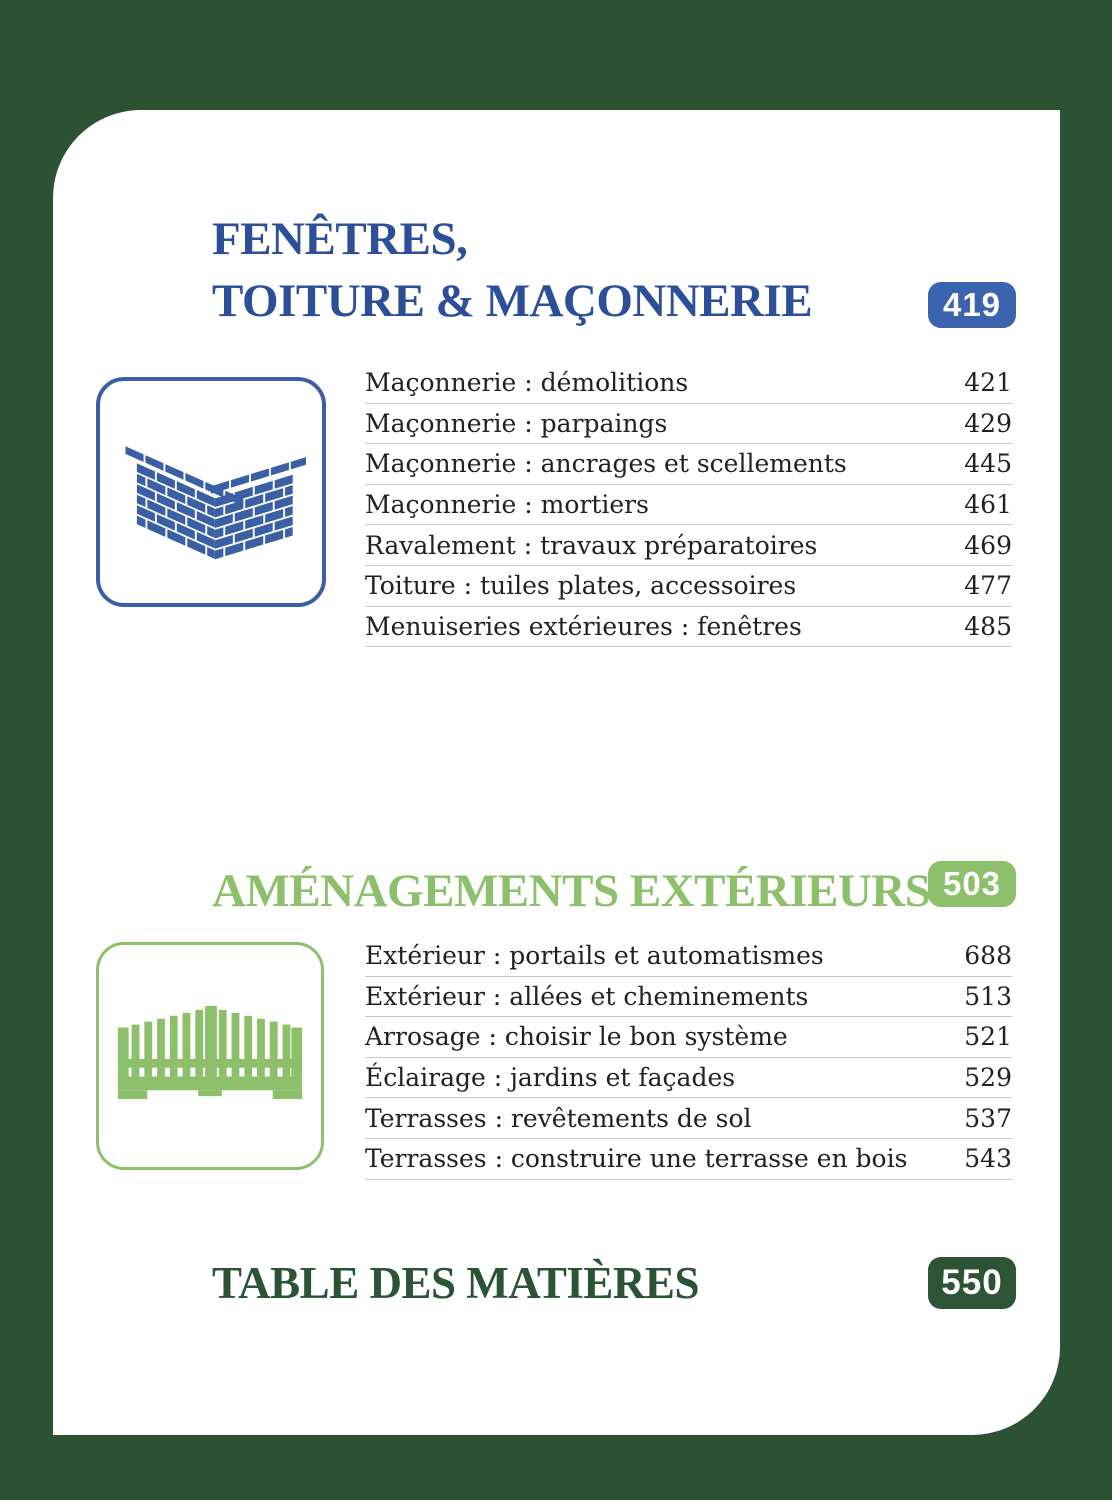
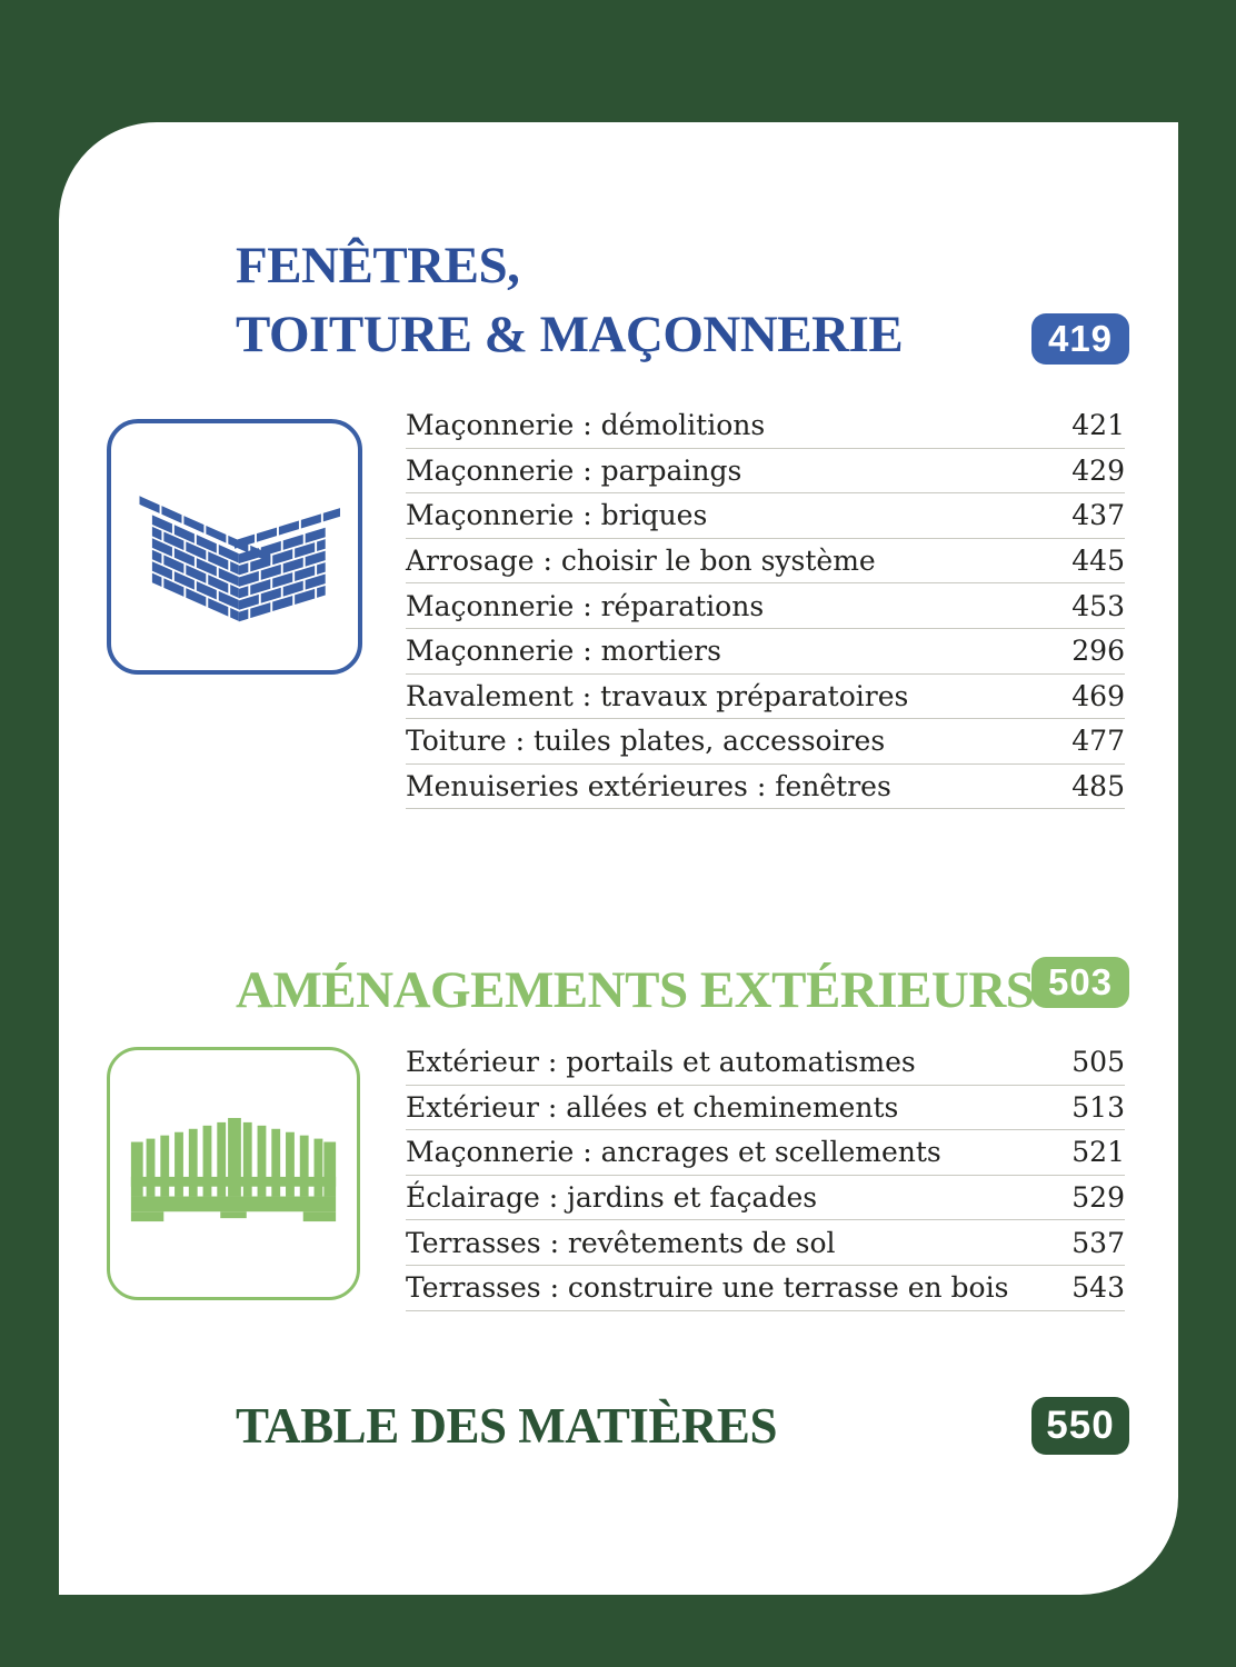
  FENÊTRES,
  TOITURE & MAÇONNERIE
  419
  Maçonnerie : démolitions
  421
  Maçonnerie : parpaings
  429
+ Maçonnerie : briques
+ 437
- Maçonnerie : ancrages et scellements
+ Arrosage : choisir le bon système
  445
+ Maçonnerie : réparations
+ 453
  Maçonnerie : mortiers
- 461
+ 296
  Ravalement : travaux préparatoires
  469
  Toiture : tuiles plates, accessoires
  477
  Menuiseries extérieures : fenêtres
  485
  AMÉNAGEMENTS EXTÉRIEURS
  503
  Extérieur : portails et automatismes
- 688
+ 505
  Extérieur : allées et cheminements
  513
- Arrosage : choisir le bon système
+ Maçonnerie : ancrages et scellements
  521
  Éclairage : jardins et façades
  529
  Terrasses : revêtements de sol
  537
  Terrasses : construire une terrasse en bois
  543
  TABLE DES MATIÈRES
  550
